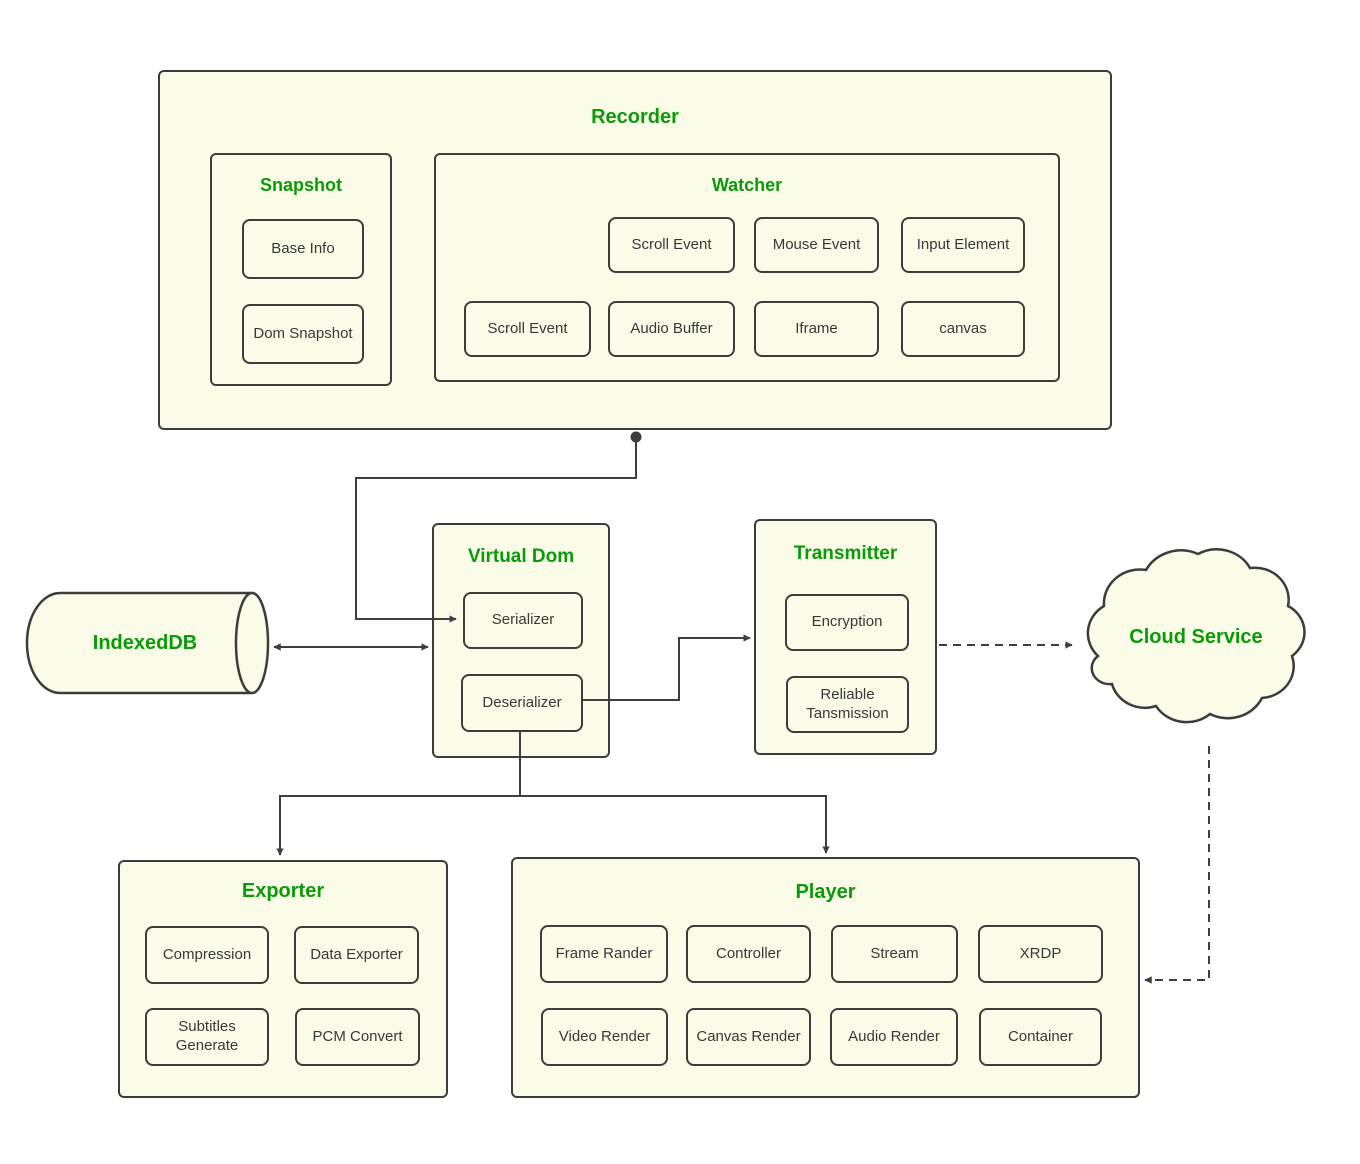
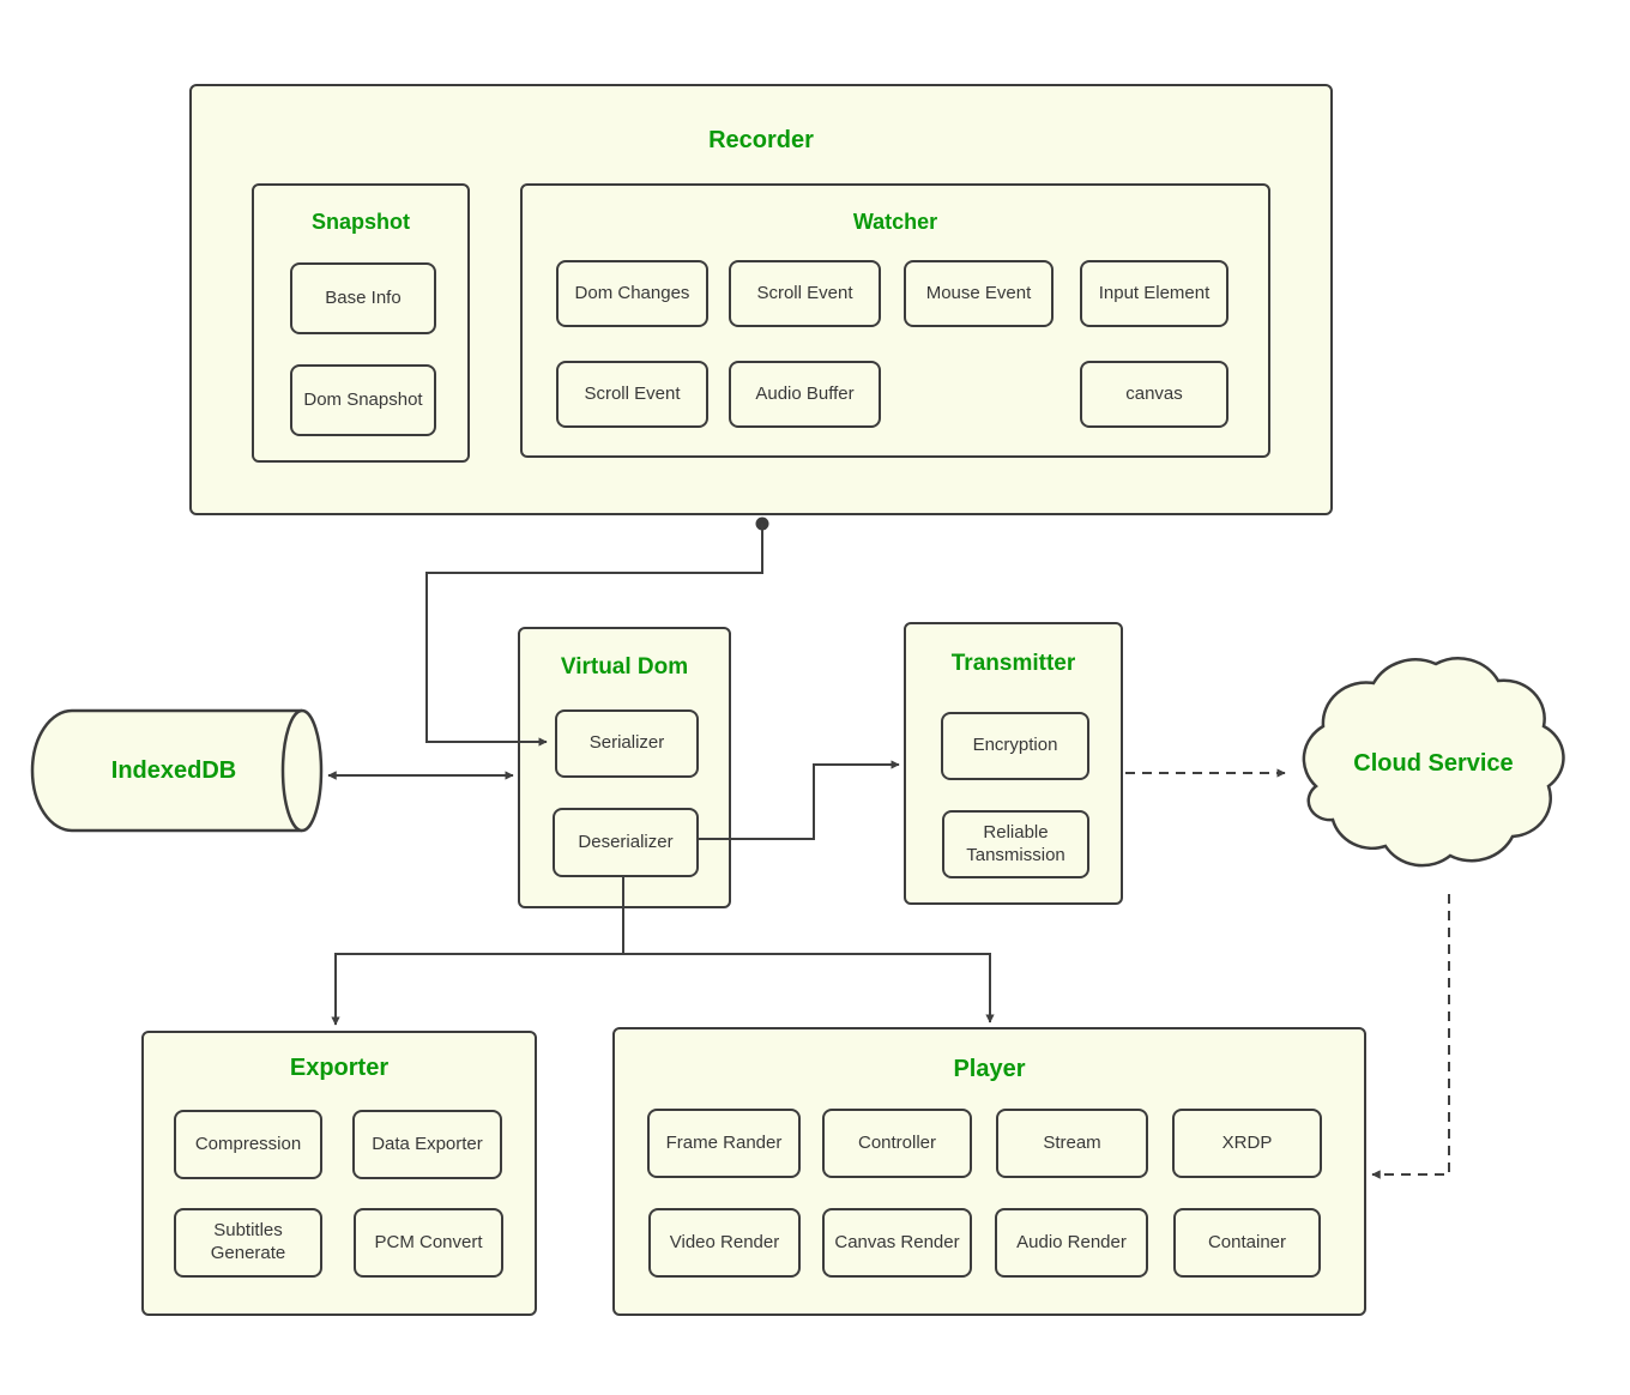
  Recorder
  Snapshot
  Base Info
  Dom Snapshot
  Watcher
+ Dom Changes
  Scroll Event
  Mouse Event
  Input Element
  Scroll Event
  Audio Buffer
- Iframe
  canvas
  Virtual Dom
  Serializer
  Deserializer
  Transmitter
  Encryption
  Reliable Tansmission
  Exporter
  Compression
  Data Exporter
  Subtitles Generate
  PCM Convert
  Player
  Frame Rander
  Controller
  Stream
  XRDP
  Video Render
  Canvas Render
  Audio Render
  Container
  IndexedDB
  Cloud Service
